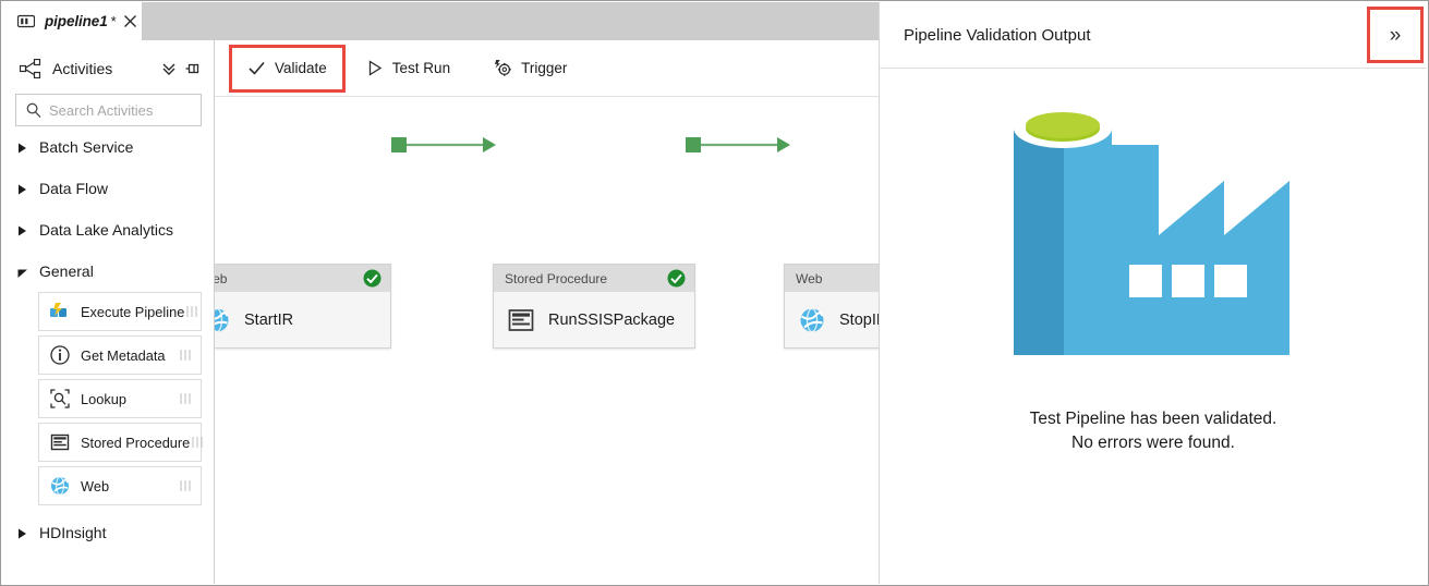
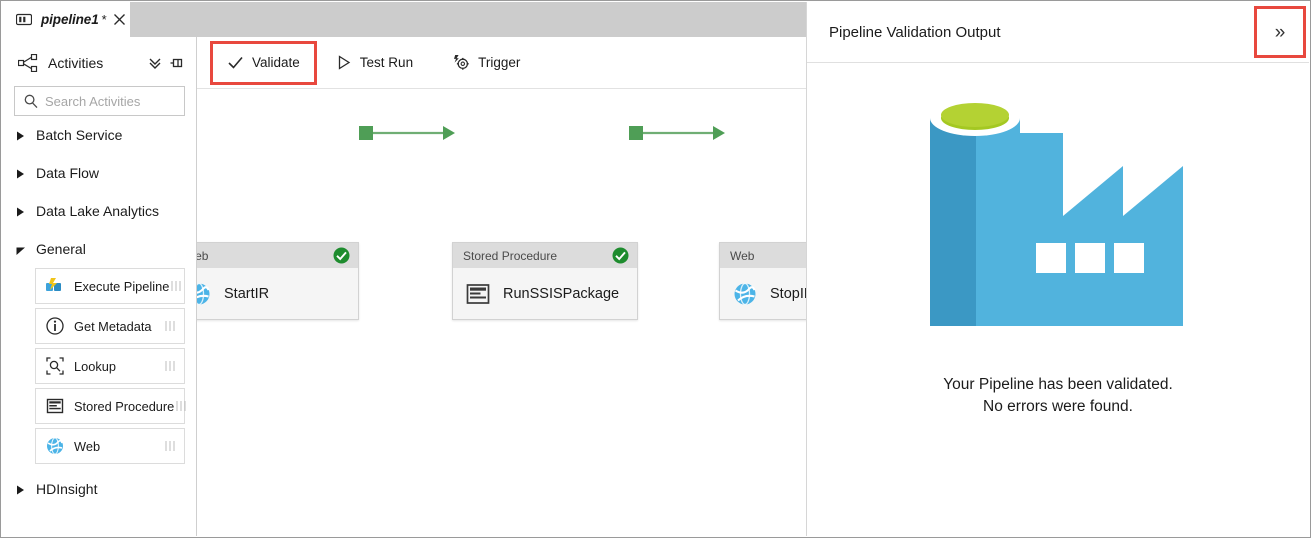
  pipeline1
  *
  Activities
  Search Activities
  Batch Service
  Data Flow
  Data Lake Analytics
  General
  Execute Pipeline
  Get Metadata
  Lookup
  Stored Procedure
  Web
  HDInsight
  Validate
  Test Run
  Trigger
  StartIR
  Stored Procedure
  RunSSISPackage
  Web
  StopI
  Pipeline Validation Output
  »
- Test Pipeline has been validated.
+ Your Pipeline has been validated.
  No errors were found.
